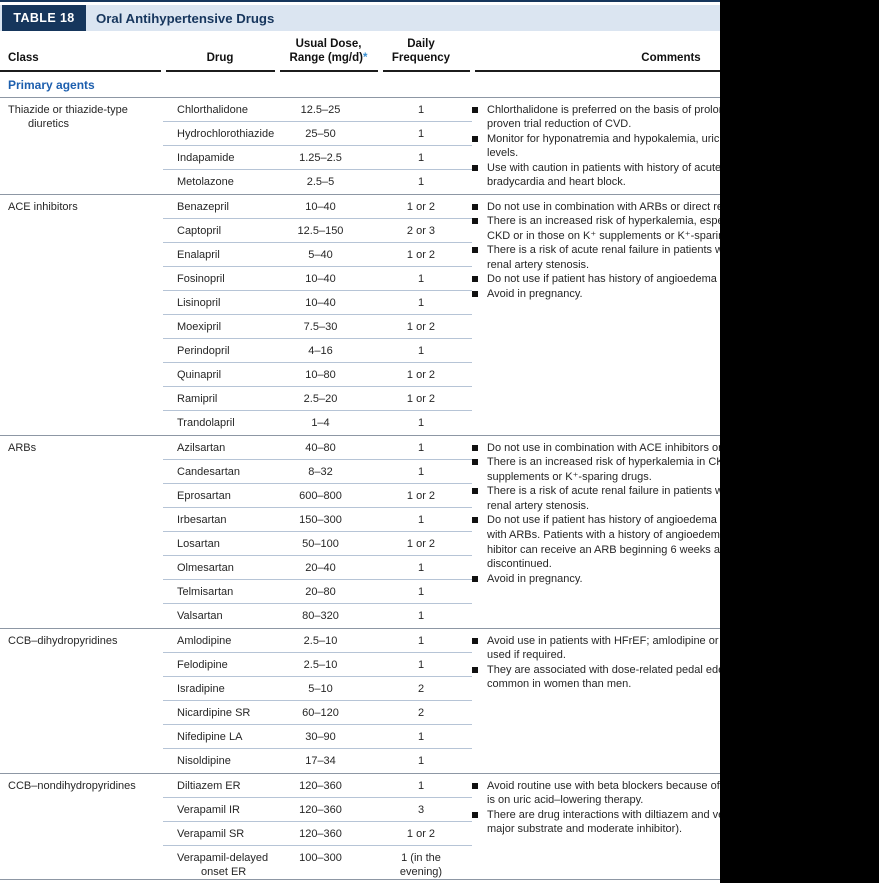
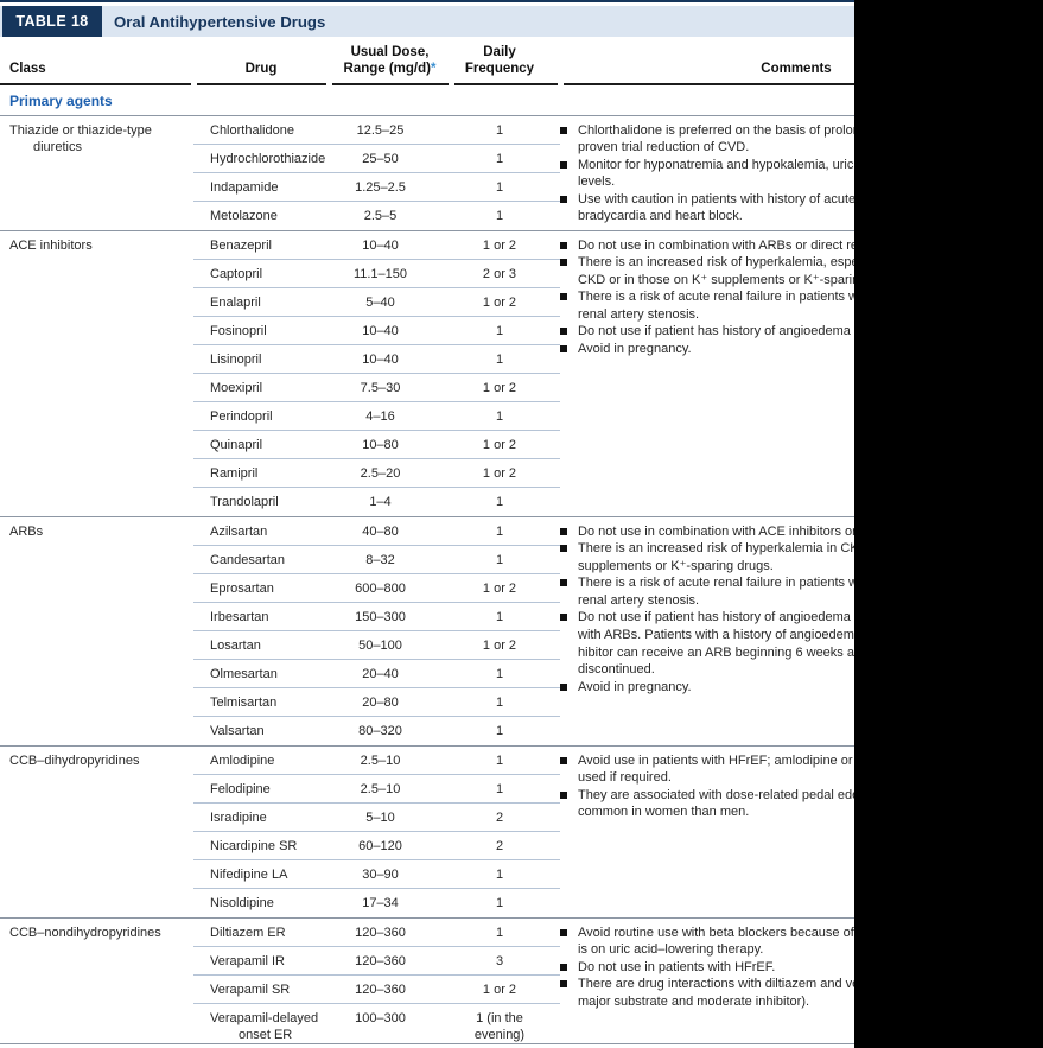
  TABLE 18
  Oral Antihypertensive Drugs
  Class
  Drug
  Usual Dose,
  Range (mg/d)*
  Daily
  Frequency
  Comments
  Primary agents
  Thiazide or thiazide-type diuretics
  Chlorthalidone
  12.5–25
  1
  Hydrochlorothiazide
  25–50
  1
  Indapamide
  1.25–2.5
  1
  Metolazone
  2.5–5
  1
  Chlorthalidone is preferred on the basis of prolo
  proven trial reduction of CVD.
  Monitor for hyponatremia and hypokalemia, uric
  levels.
  Use with caution in patients with history of acute
  bradycardia and heart block.
  ACE inhibitors
  Benazepril
  10–40
  1 or 2
  Captopril
- 12.5–150
+ 11.1–150
  2 or 3
  Enalapril
  5–40
  1 or 2
  Fosinopril
  10–40
  1
  Lisinopril
  10–40
  1
  Moexipril
  7.5–30
  1 or 2
  Perindopril
  4–16
  1
  Quinapril
  10–80
  1 or 2
  Ramipril
  2.5–20
  1 or 2
  Trandolapril
  1–4
  1
  Do not use in combination with ARBs or direct re
  CKD or in those on K⁺ supplements or K⁺-spari
  There is a risk of acute renal failure in patients w
  renal artery stenosis.
  Avoid in pregnancy.
  ARBs
  Azilsartan
  40–80
  1
  Candesartan
  8–32
  1
  Eprosartan
  600–800
  1 or 2
  Irbesartan
  150–300
  1
  Losartan
  50–100
  1 or 2
  Olmesartan
  20–40
  1
  Telmisartan
  20–80
  1
  Valsartan
  80–320
  1
  There is an increased risk of hyperkalemia in CK
  supplements or K⁺-sparing drugs.
  There is a risk of acute renal failure in patients w
  renal artery stenosis.
  with ARBs. Patients with a history of angioedem
  discontinued.
  Avoid in pregnancy.
  CCB–dihydropyridines
  Amlodipine
  2.5–10
  1
  Felodipine
  2.5–10
  1
  Isradipine
  5–10
  2
  Nicardipine SR
  60–120
  2
  Nifedipine LA
  30–90
  1
  Nisoldipine
  17–34
  1
  Avoid use in patients with HFrEF; amlodipine or
  used if required.
  They are associated with dose-related pedal ed
  common in women than men.
  CCB–nondihydropyridines
  Diltiazem ER
  120–360
  1
  Verapamil IR
  120–360
  3
  Verapamil SR
  120–360
  1 or 2
  Verapamil-delayed onset ER
  100–300
  1 (in the evening)
  Avoid routine use with beta blockers because of
  is on uric acid–lowering therapy.
+ Do not use in patients with HFrEF.
  There are drug interactions with diltiazem and v
  major substrate and moderate inhibitor).
